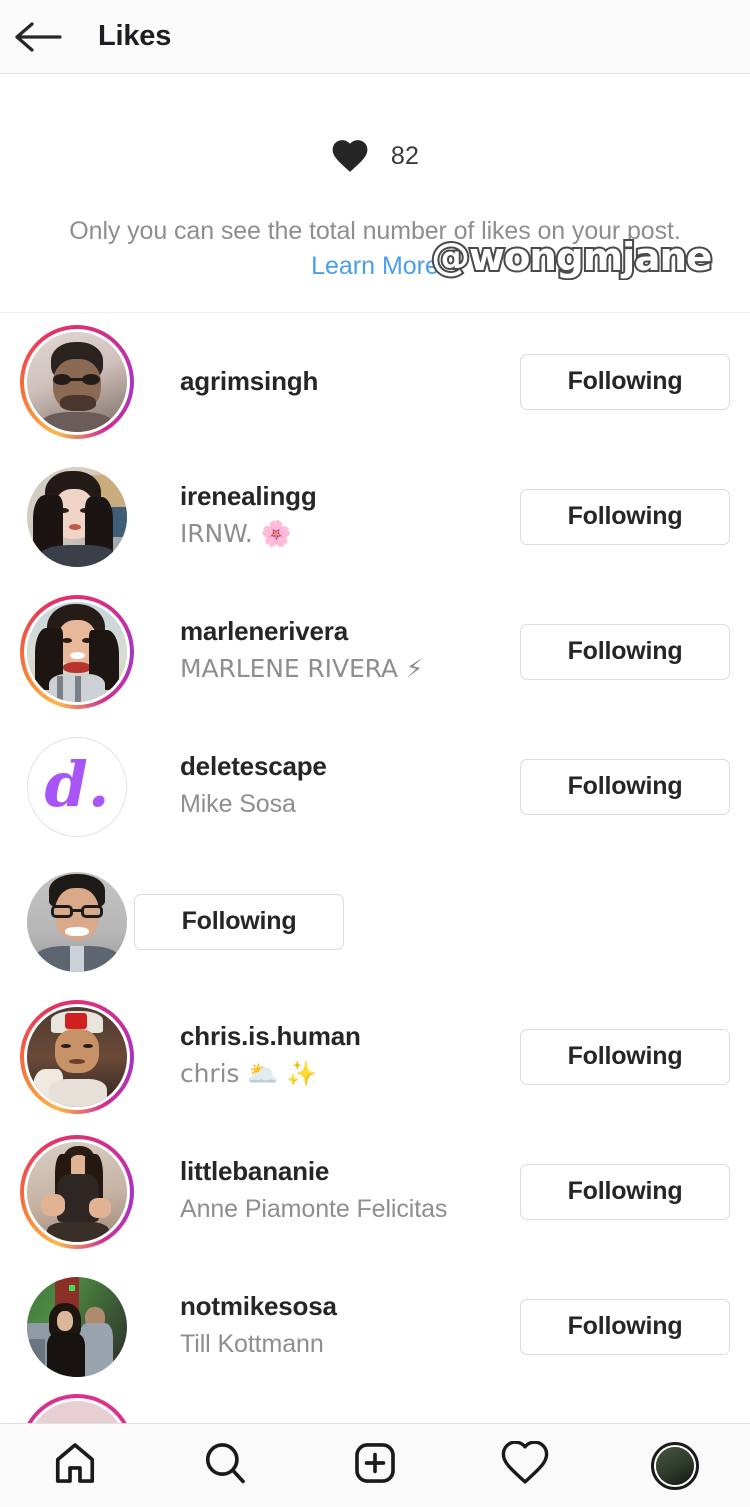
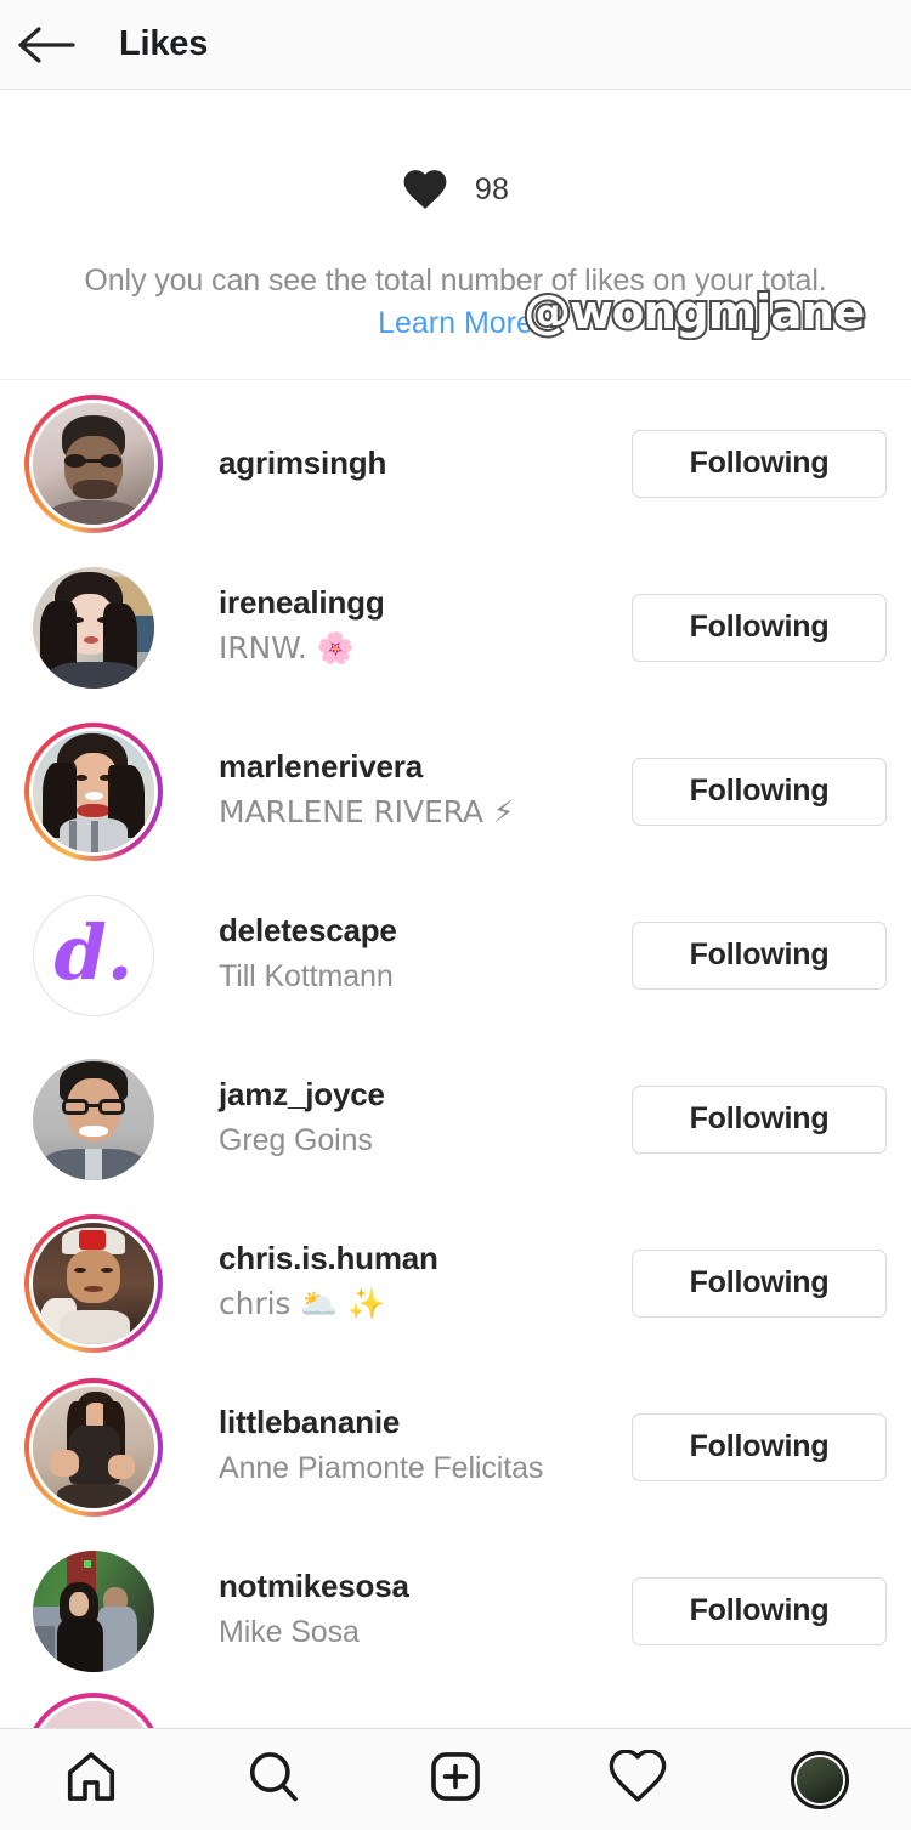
  Likes
- 82
+ 98
- Only you can see the total number of likes on your post.
+ Only you can see the total number of likes on your total.
  Learn More
  @wongmjane
  agrimsingh
  Following
  irenealingg
  IRNW. 🌸
  Following
  marlenerivera
  MARLENE RIVERA ⚡
  Following
  d.
  deletescape
- Mike Sosa
+ Till Kottmann
  Following
+ jamz_joyce
+ Greg Goins
  Following
  chris.is.human
  chris 🌥️ ✨
  Following
  littlebananie
  Anne Piamonte Felicitas
  Following
  notmikesosa
- Till Kottmann
+ Mike Sosa
  Following
